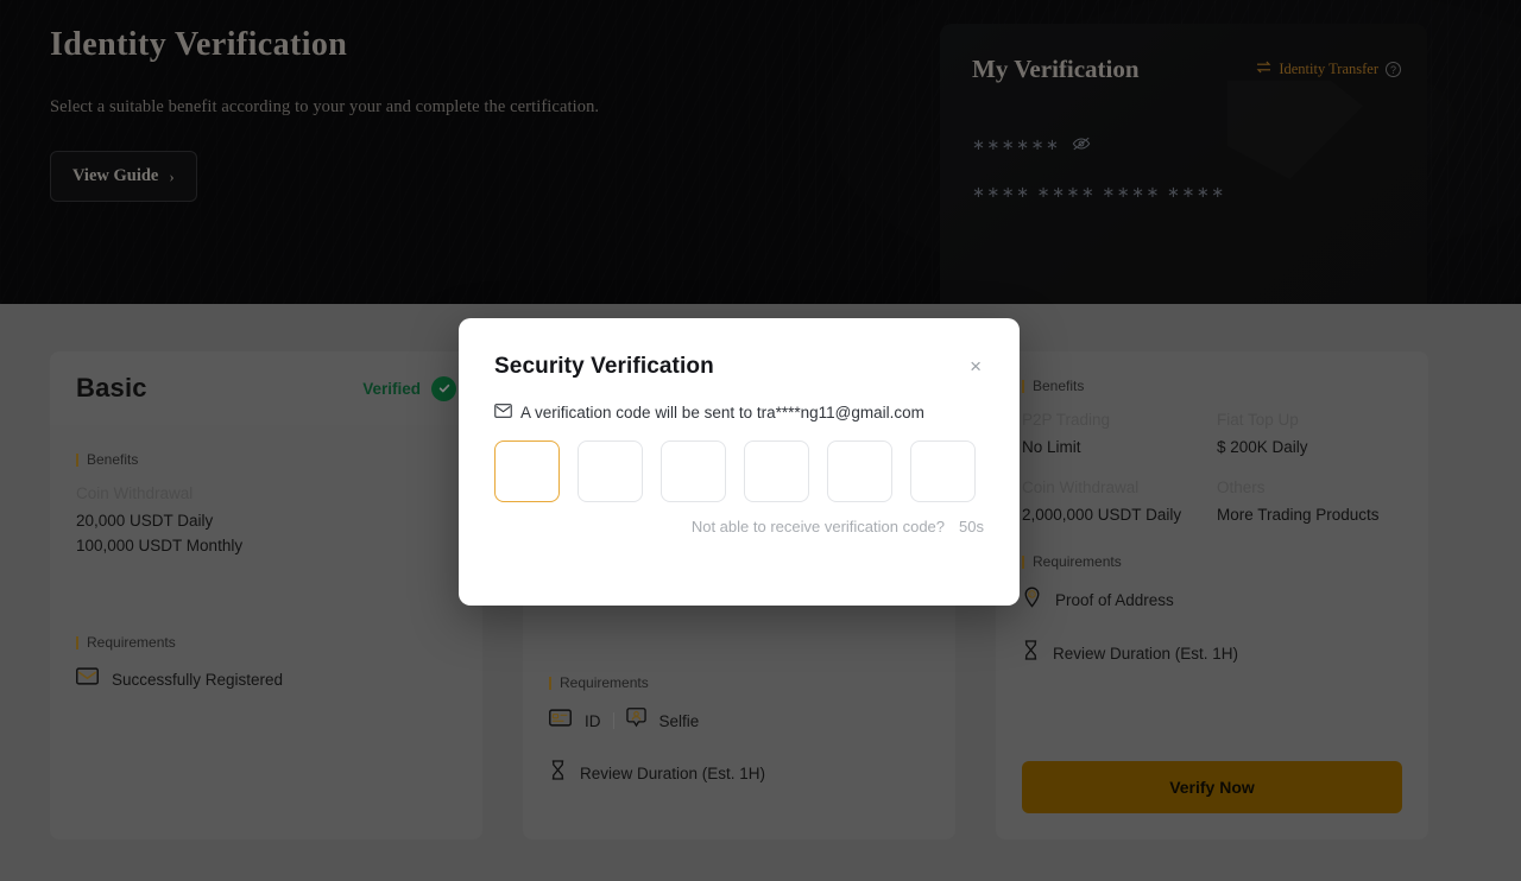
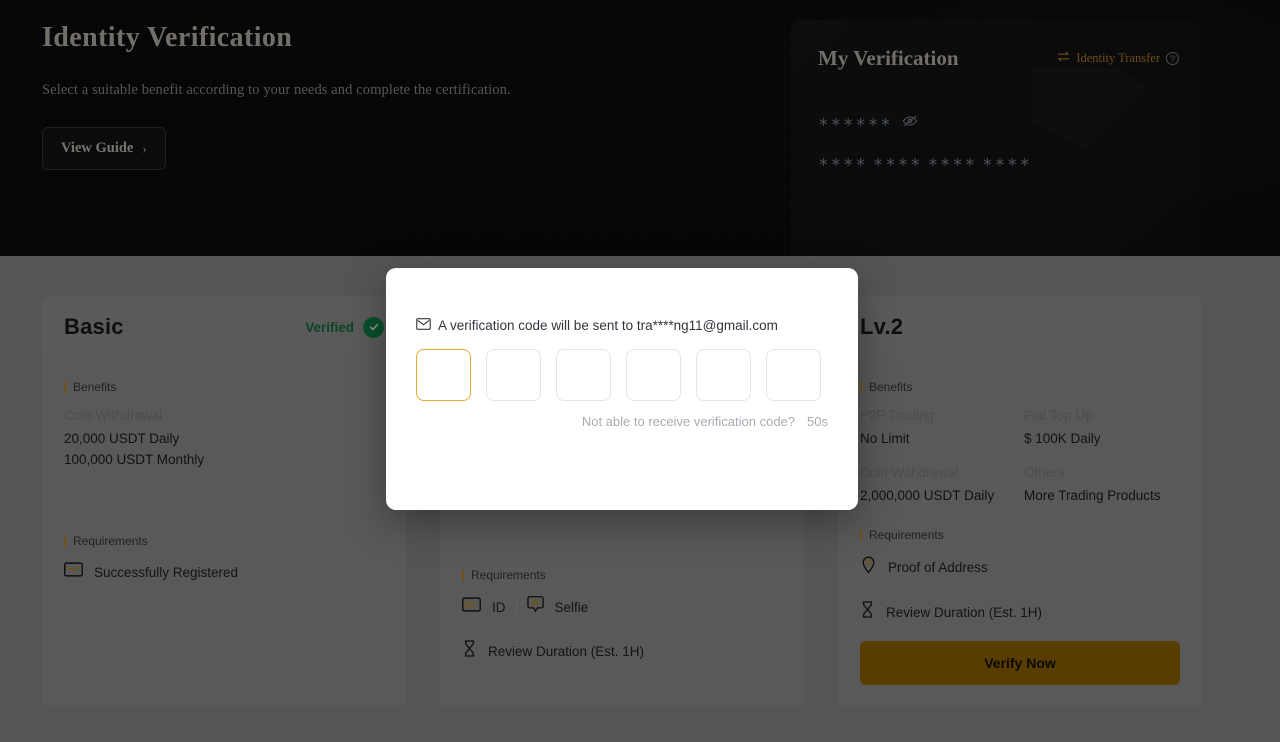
  Identity Verification
- Select a suitable benefit according to your your and complete the certification.
+ Select a suitable benefit according to your needs and complete the certification.
  View Guide
  ›
  My Verification
  Identity Transfer
  ?
  ∗∗∗∗∗∗
  ∗∗∗∗ ∗∗∗∗ ∗∗∗∗ ∗∗∗∗
  Basic
  Verified
  Benefits
  20,000 USDT Daily
  100,000 USDT Monthly
  Requirements
  Successfully Registered
  Requirements
  ID
  Selfie
  Review Duration (Est. 1H)
+ Lv.2
  Benefits
  P2P Trading
  No Limit
- $ 200K Daily
+ $ 100K Daily
  Coin Withdrawal
  2,000,000 USDT Daily
  More Trading Products
  Requirements
  Proof of Address
  Review Duration (Est. 1H)
  Verify Now
- Security Verification
- ×
  A verification code will be sent to tra****ng11@gmail.com
  Not able to receive verification code?
  50s
